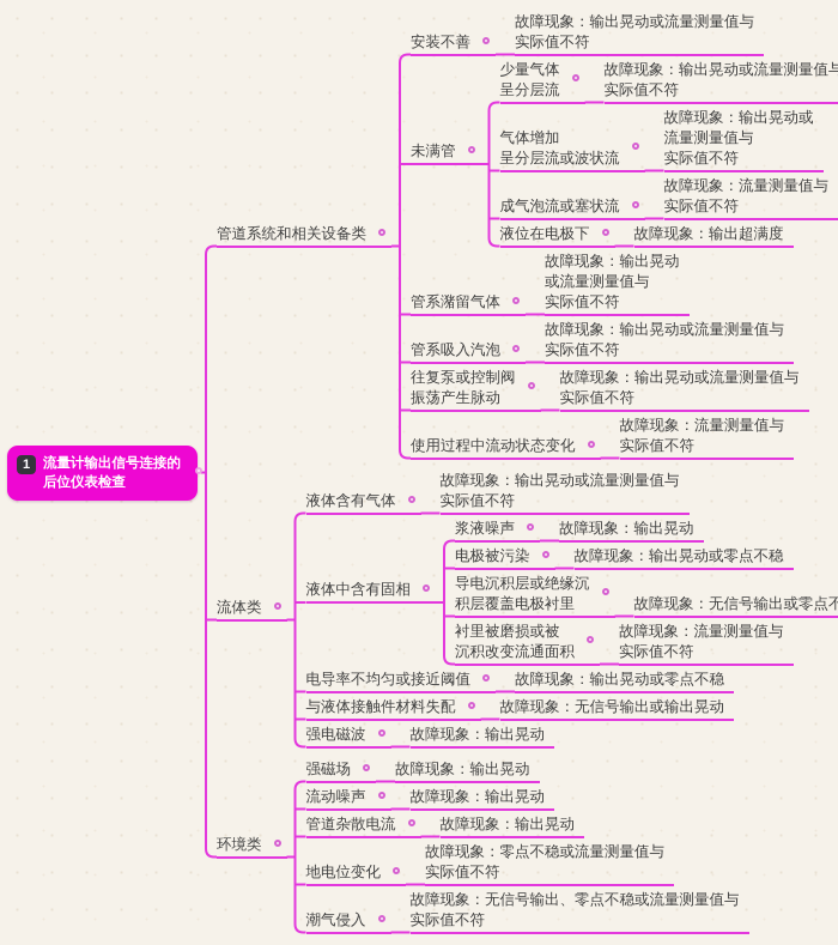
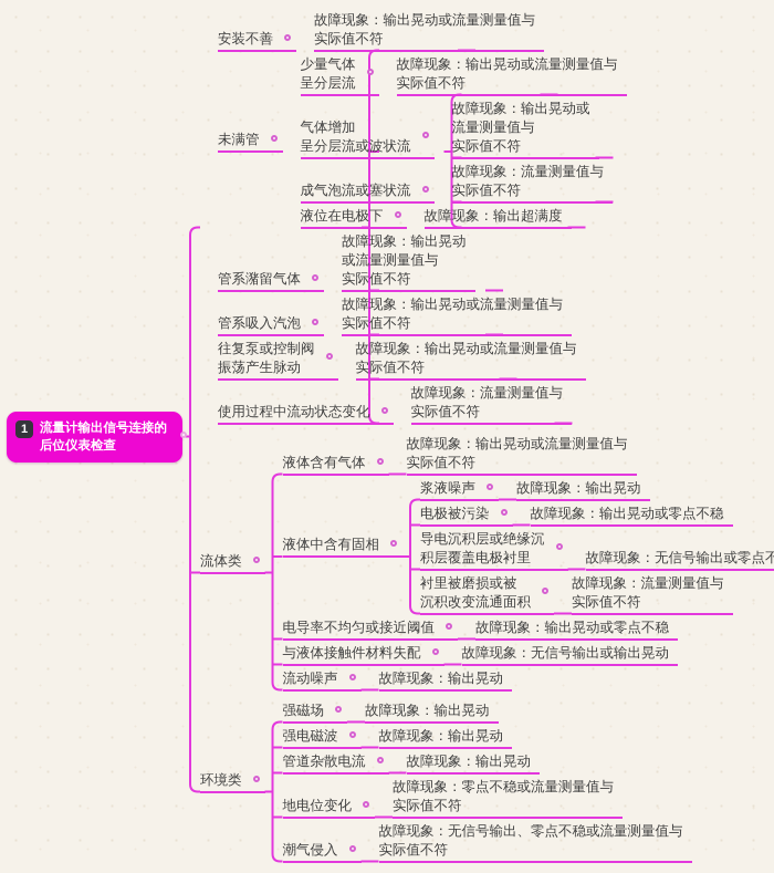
  1
  流量计输出信号连接的
  后位仪表检查
- 管道系统和相关设备类
  安装不善
  故障现象：输出晃动或流量测量值与
  实际值不符
  未满管
  少量气体
  呈分层流
  故障现象：输出晃动或流量测量值与
  实际值不符
  气体增加
  呈分层流或波状流
  故障现象：输出晃动或
  流量测量值与
  实际值不符
  成气泡流或塞状流
  故障现象：流量测量值与
  实际值不符
  液位在电极下
  故障现象：输出超满度
  管系潴留气体
  故障现象：输出晃动
  或流量测量值与
  实际值不符
  管系吸入汽泡
  故障现象：输出晃动或流量测量值与
  实际值不符
  往复泵或控制阀
  振荡产生脉动
  故障现象：输出晃动或流量测量值与
  实际值不符
  使用过程中流动状态变化
  故障现象：流量测量值与
  实际值不符
  流体类
  液体含有气体
  故障现象：输出晃动或流量测量值与
  实际值不符
  液体中含有固相
  浆液噪声
  故障现象：输出晃动
  电极被污染
  故障现象：输出晃动或零点不稳
  导电沉积层或绝缘沉
  积层覆盖电极衬里
  故障现象：无信号输出或零点不
  衬里被磨损或被
  沉积改变流通面积
  故障现象：流量测量值与
  实际值不符
  电导率不均匀或接近阈值
  故障现象：输出晃动或零点不稳
  与液体接触件材料失配
  故障现象：无信号输出或输出晃动
- 强电磁波
+ 流动噪声
  故障现象：输出晃动
  环境类
  强磁场
  故障现象：输出晃动
- 流动噪声
+ 强电磁波
  故障现象：输出晃动
  管道杂散电流
  故障现象：输出晃动
  地电位变化
  故障现象：零点不稳或流量测量值与
  实际值不符
  潮气侵入
  故障现象：无信号输出、零点不稳或流量测量值与
  实际值不符
